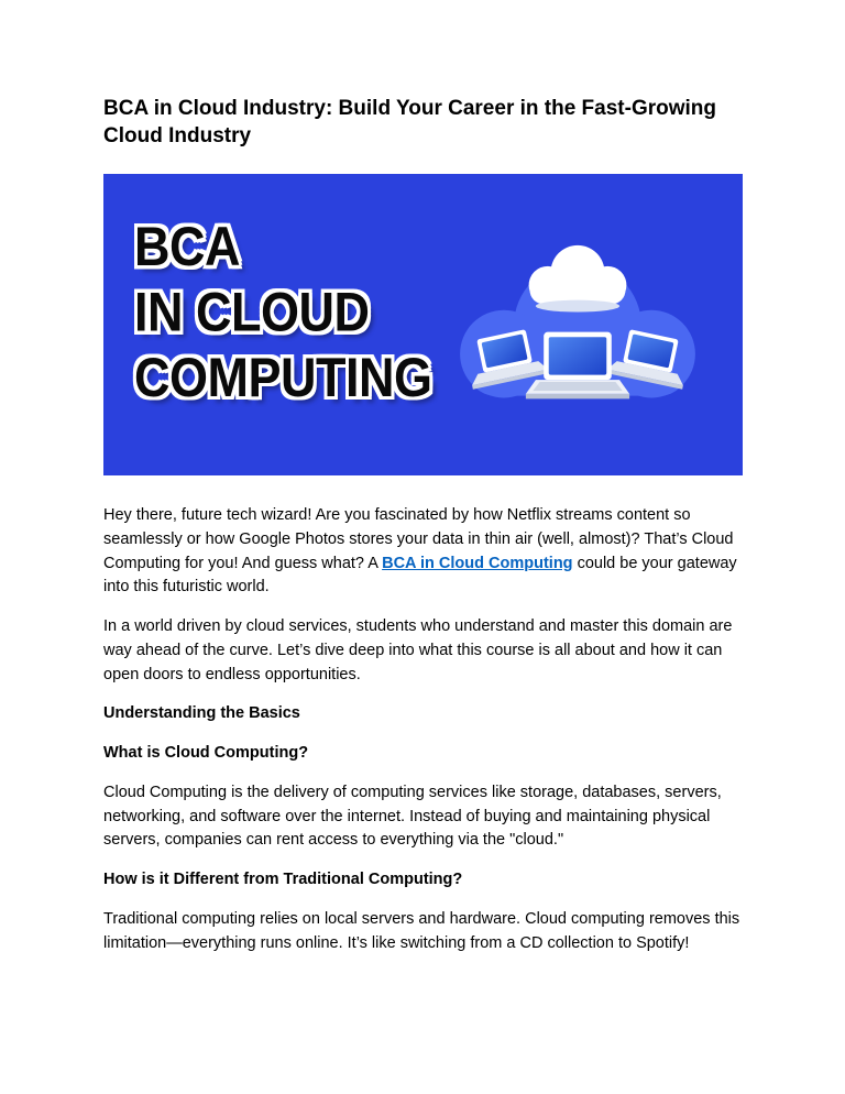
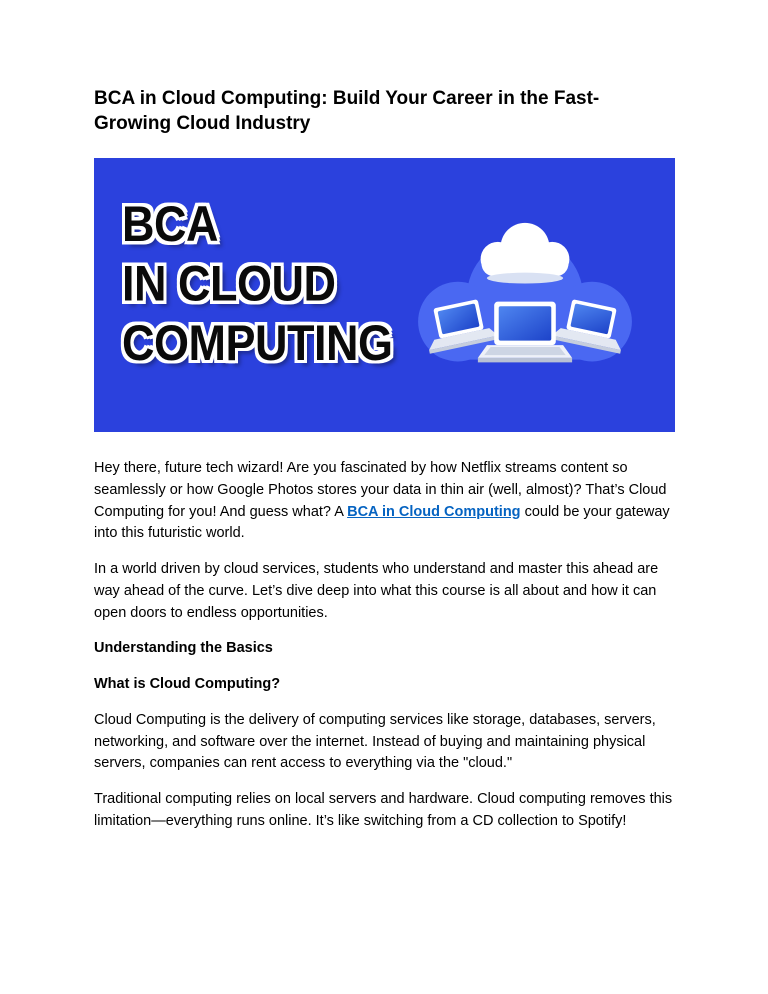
- BCA in Cloud Industry: Build Your Career in the Fast-Growing Cloud Industry
+ BCA in Cloud Computing: Build Your Career in the Fast-Growing Cloud Industry
  BCA
  IN CLOUD
  COMPUTING
  Hey there, future tech wizard! Are you fascinated by how Netflix streams content so seamlessly or how Google Photos stores your data in thin air (well, almost)? That’s Cloud Computing for you! And guess what? A BCA in Cloud Computing could be your gateway into this futuristic world.
- In a world driven by cloud services, students who understand and master this domain are way ahead of the curve. Let’s dive deep into what this course is all about and how it can open doors to endless opportunities.
+ In a world driven by cloud services, students who understand and master this ahead are way ahead of the curve. Let’s dive deep into what this course is all about and how it can open doors to endless opportunities.
  Understanding the Basics
  What is Cloud Computing?
  Cloud Computing is the delivery of computing services like storage, databases, servers, networking, and software over the internet. Instead of buying and maintaining physical servers, companies can rent access to everything via the "cloud."
- How is it Different from Traditional Computing?
  Traditional computing relies on local servers and hardware. Cloud computing removes this limitation—everything runs online. It’s like switching from a CD collection to Spotify!
